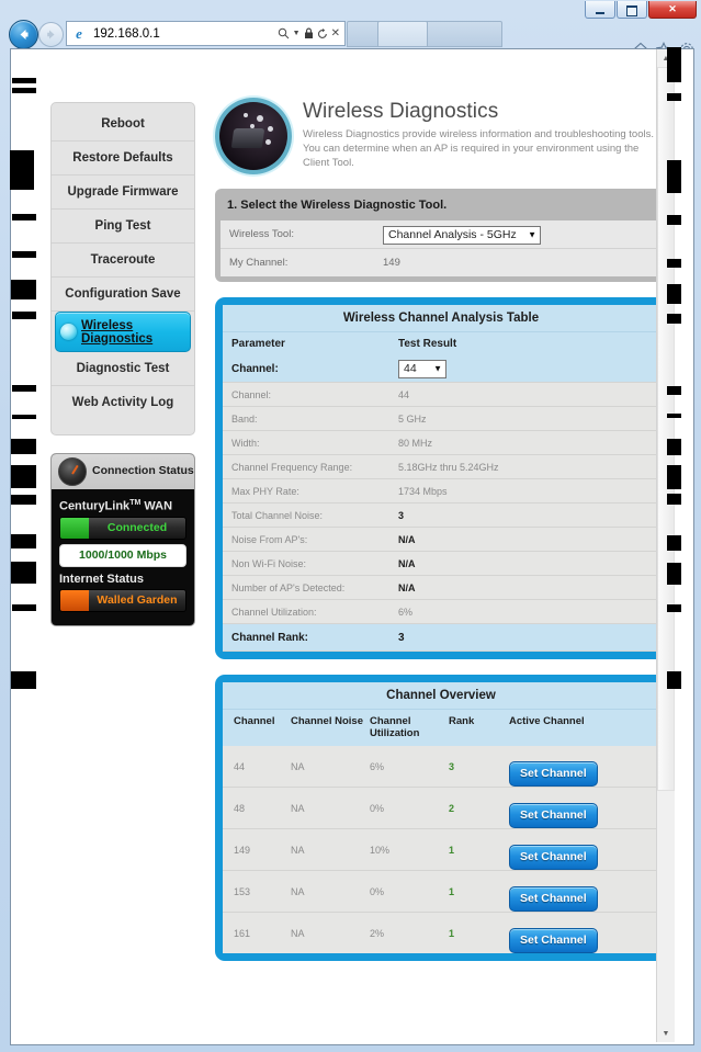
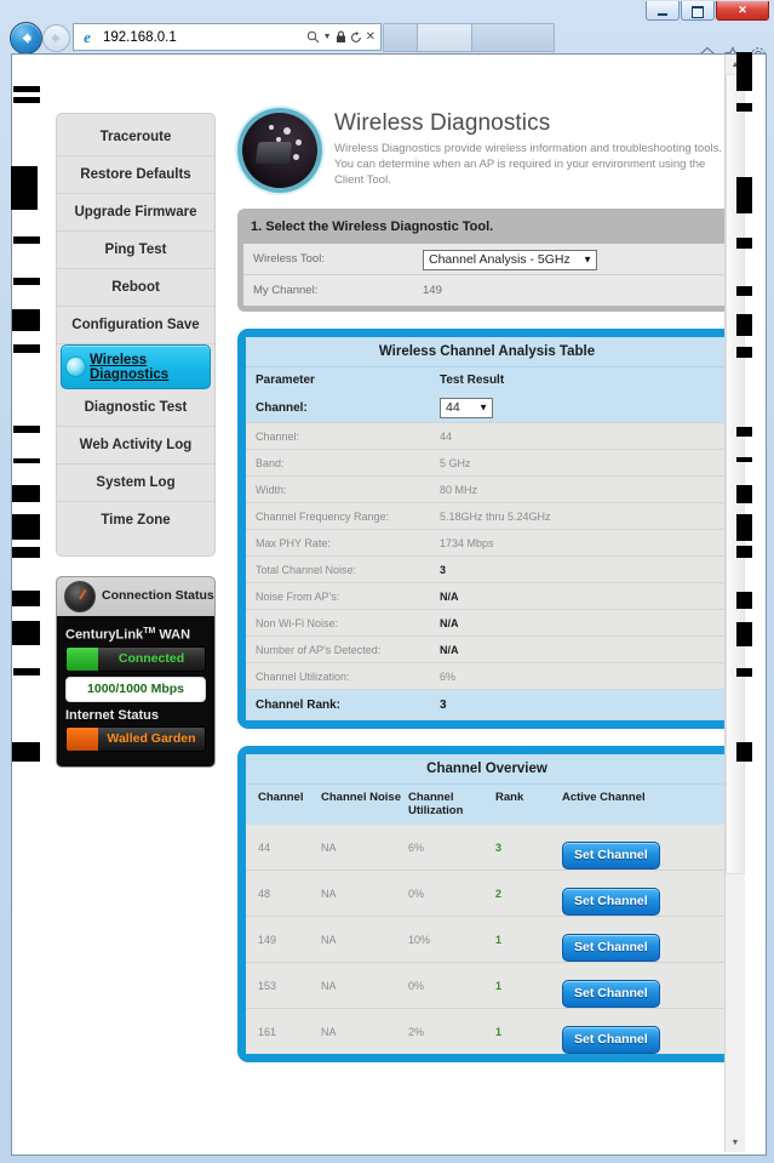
  ✕
  e
  192.168.0.1
  ✕
- Reboot
+ Traceroute
  Restore Defaults
  Upgrade Firmware
  Ping Test
- Traceroute
+ Reboot
  Configuration Save
  Wireless Diagnostics
  Diagnostic Test
  Web Activity Log
+ System Log
+ Time Zone
  Connection Status
  CenturyLink WAN
  Connected
  1000/1000 Mbps
  Internet Status
  Walled Garden
  Wireless Diagnostics
  Wireless Diagnostics provide wireless information and troubleshooting tools. You can determine when an AP is required in your environment using the Client Tool.
  1. Select the Wireless Diagnostic Tool.
  Wireless Tool:
  Channel Analysis - 5GHz
  ▼
  My Channel:
  149
  Wireless Channel Analysis Table
  Parameter
  Test Result
  Channel:
  44
  ▼
  Channel:
  44
  Band:
  5 GHz
  Width:
  80 MHz
  Channel Frequency Range:
  5.18GHz thru 5.24GHz
  Max PHY Rate:
  1734 Mbps
  Total Channel Noise:
  3
  Noise From AP's:
  N/A
  Non Wi-Fi Noise:
  N/A
  Number of AP's Detected:
  N/A
  Channel Utilization:
  6%
  Channel Rank:
  3
  Channel Overview
  Channel
  Channel Noise
  Channel Utilization
  Rank
  Active Channel
  44
  NA
  6%
  3
  Set Channel
  48
  NA
  0%
  2
  Set Channel
  149
  NA
  10%
  1
  Set Channel
  153
  NA
  0%
  1
  Set Channel
  161
  NA
  2%
  1
  Set Channel
